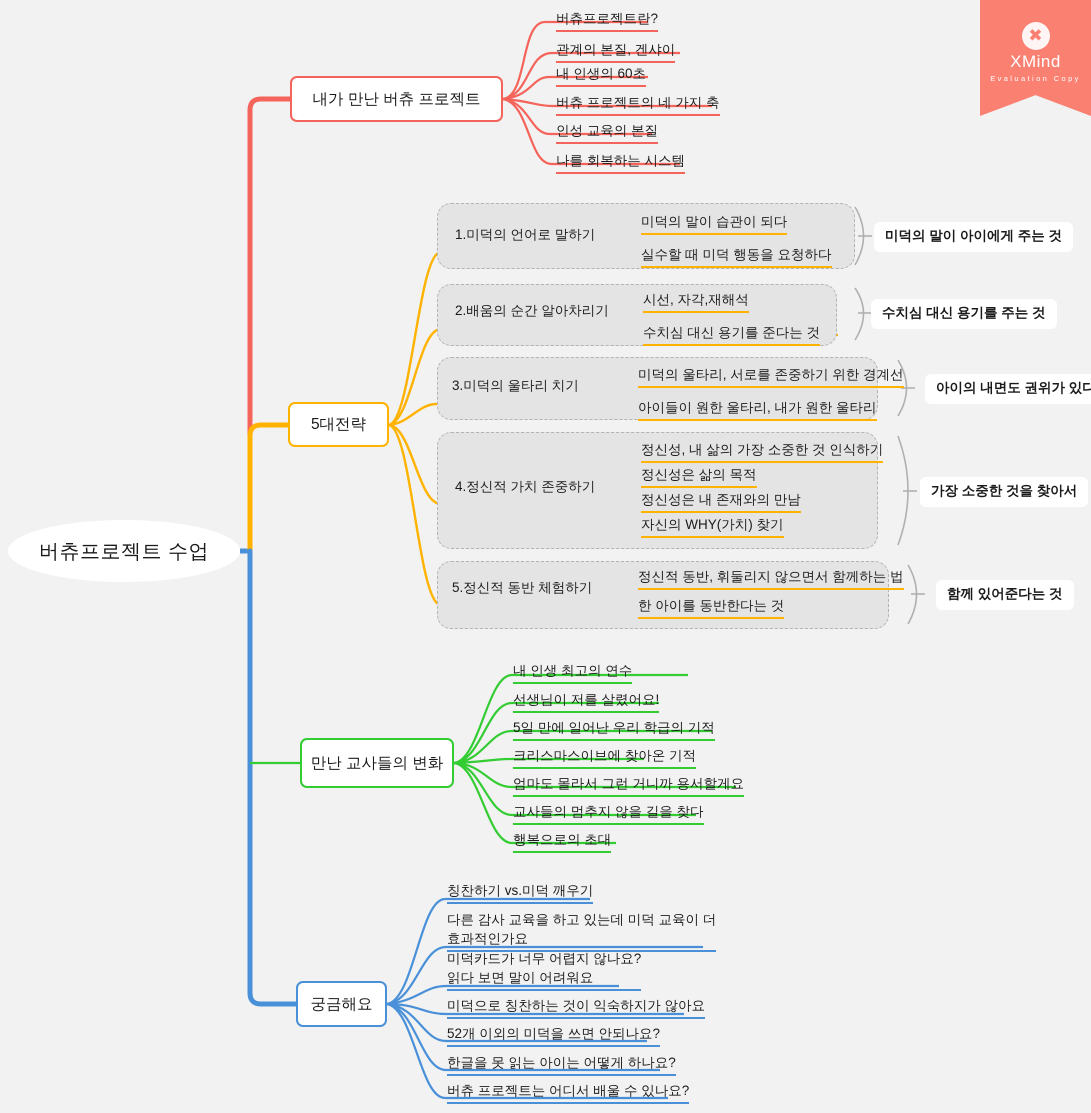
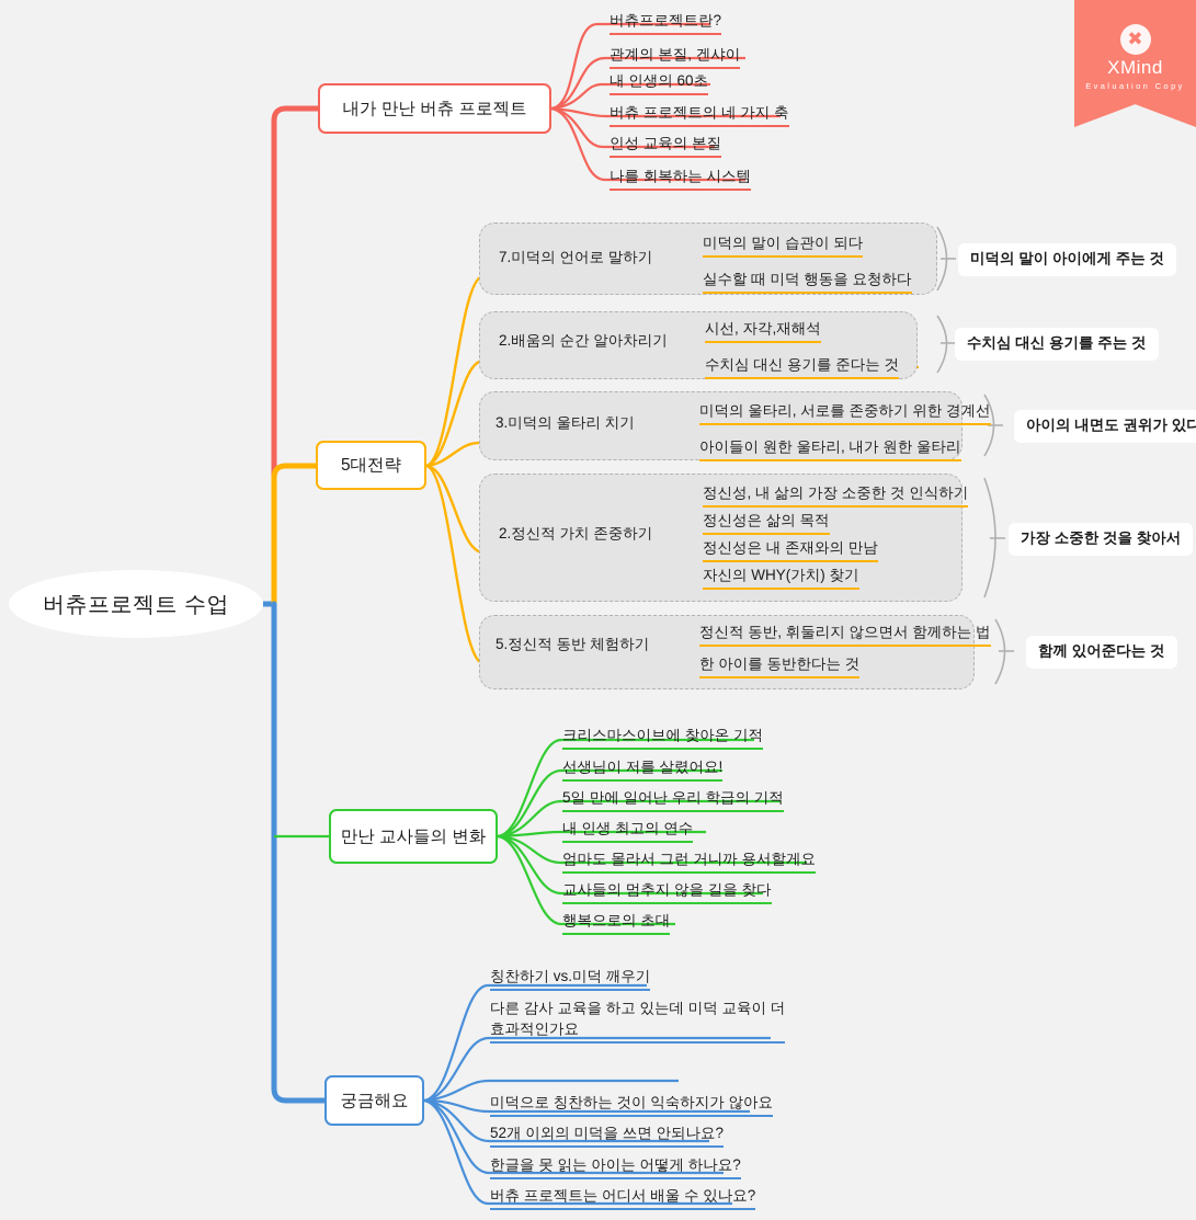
  버츄프로젝트 수업
  내가 만난 버츄 프로젝트
  5대전략
  만난 교사들의 변화
  궁금해요
  버츄프로젝트란?
  관계의 본질, 겐샤이
  내 인생의 60초
  버츄 프로젝트의 네 가지 축
  인성 교육의 본질
  나를 회복하는 시스템
- 1.미덕의 언어로 말하기
+ 7.미덕의 언어로 말하기
  2.배움의 순간 알아차리기
  3.미덕의 울타리 치기
- 4.정신적 가치 존중하기
+ 2.정신적 가치 존중하기
  5.정신적 동반 체험하기
  미덕의 말이 습관이 되다
  실수할 때 미덕 행동을 요청하다
  시선, 자각,재해석
  수치심 대신 용기를 준다는 것
  미덕의 울타리, 서로를 존중하기 위한 경계선
  아이들이 원한 울타리, 내가 원한 울타리
  정신성, 내 삶의 가장 소중한 것 인식하기
  정신성은 삶의 목적
  정신성은 내 존재와의 만남
  자신의 WHY(가치) 찾기
  정신적 동반, 휘둘리지 않으면서 함께하는 법
  한 아이를 동반한다는 것
  미덕의 말이 아이에게 주는 것
  수치심 대신 용기를 주는 것
  아이의 내면도 권위가 있다
  가장 소중한 것을 찾아서
  함께 있어준다는 것
- 내 인생 최고의 연수
+ 크리스마스이브에 찾아온 기적
  선생님이 저를 살렸어요!
  5일 만에 일어난 우리 학급의 기적
- 크리스마스이브에 찾아온 기적
+ 내 인생 최고의 연수
  엄마도 몰라서 그런 거니까 용서할게요
  교사들의 멈추지 않을 길을 찾다
  행복으로의 초대
  칭찬하기 vs.미덕 깨우기
  다른 감사 교육을 하고 있는데 미덕 교육이 더
  효과적인가요
- 미덕카드가 너무 어렵지 않나요?
- 읽다 보면 말이 어려워요
  미덕으로 칭찬하는 것이 익숙하지가 않아요
  52개 이외의 미덕을 쓰면 안되나요?
  한글을 못 읽는 아이는 어떻게 하나요?
  버츄 프로젝트는 어디서 배울 수 있나요?
  ✖
  XMind
  Evaluation Copy
